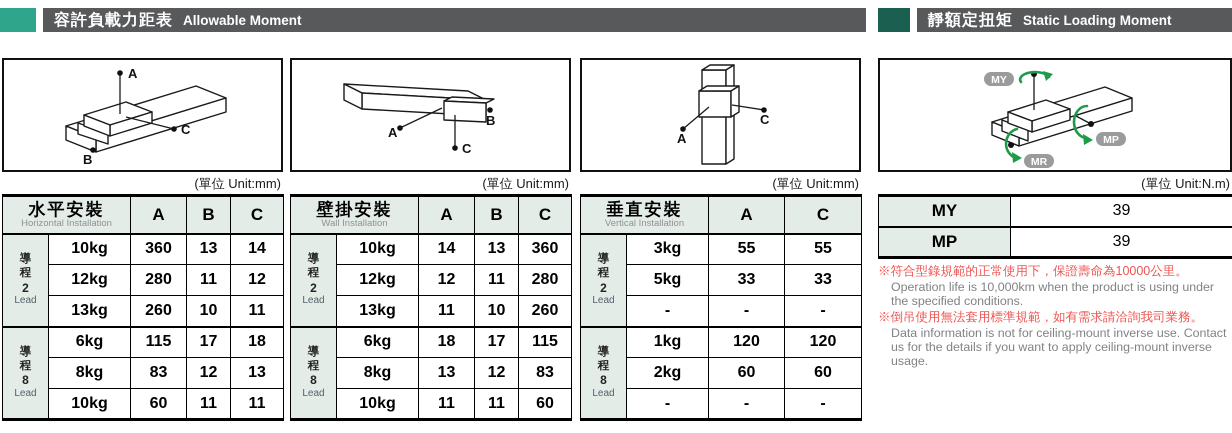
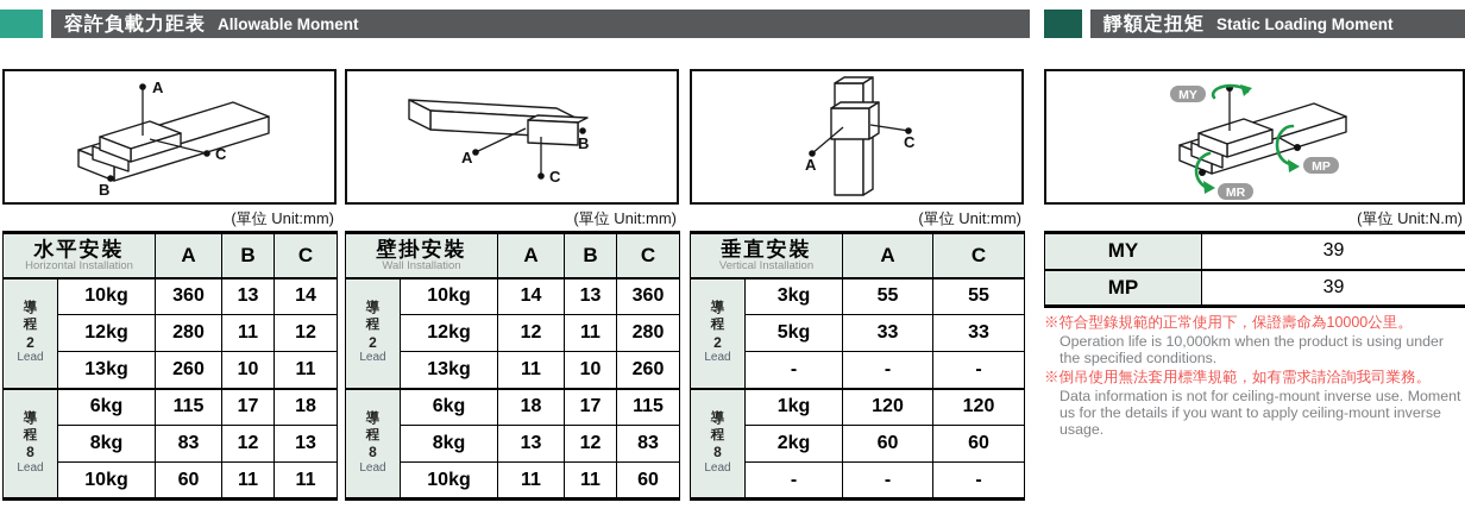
  容許負載力距表
  Allowable Moment
  靜額定扭矩
  Static Loading Moment
  A
  C
  B
  (單位 Unit:mm)
  水平安裝 Horizontal Installation	A	B	C
  導 程 2 Lead	10kg	360	13	14
  12kg	280	11	12
  13kg	260	10	11
  導 程 8 Lead	6kg	115	17	18
  8kg	83	12	13
  10kg	60	11	11
  A
  C
  B
  (單位 Unit:mm)
  壁掛安裝 Wall Installation	A	B	C
  導 程 2 Lead	10kg	14	13	360
  12kg	12	11	280
  13kg	11	10	260
  導 程 8 Lead	6kg	18	17	115
  8kg	13	12	83
  10kg	11	11	60
  C
  A
  (單位 Unit:mm)
  垂直安裝 Vertical Installation	A	C
  導 程 2 Lead	3kg	55	55
  5kg	33	33
  -	-	-
  導 程 8 Lead	1kg	120	120
  2kg	60	60
  -	-	-
  MY
  MP
  MR
  (單位 Unit:N.m)
  MY	39
  MP	39
  ※符合型錄規範的正常使用下，保證壽命為10000公里。
  Operation life is 10,000km when the product is using under the specified conditions.
  ※倒吊使用無法套用標準規範，如有需求請洽詢我司業務。
- Data information is not for ceiling-mount inverse use. Contact us for the details if you want to apply ceiling-mount inverse usage.
+ Data information is not for ceiling-mount inverse use. Moment us for the details if you want to apply ceiling-mount inverse usage.
